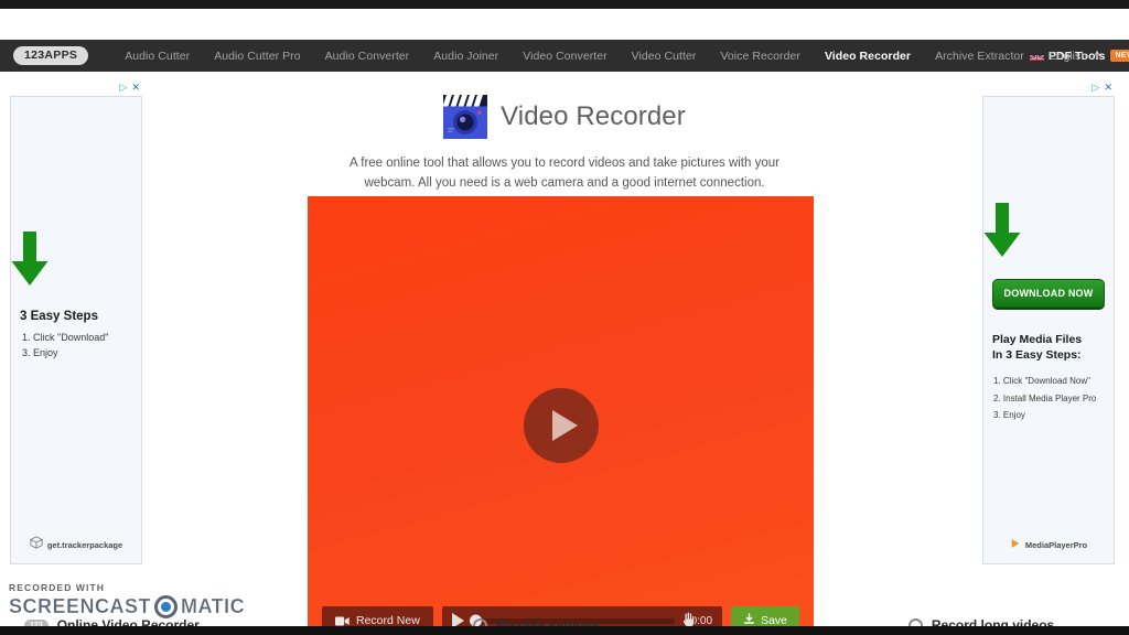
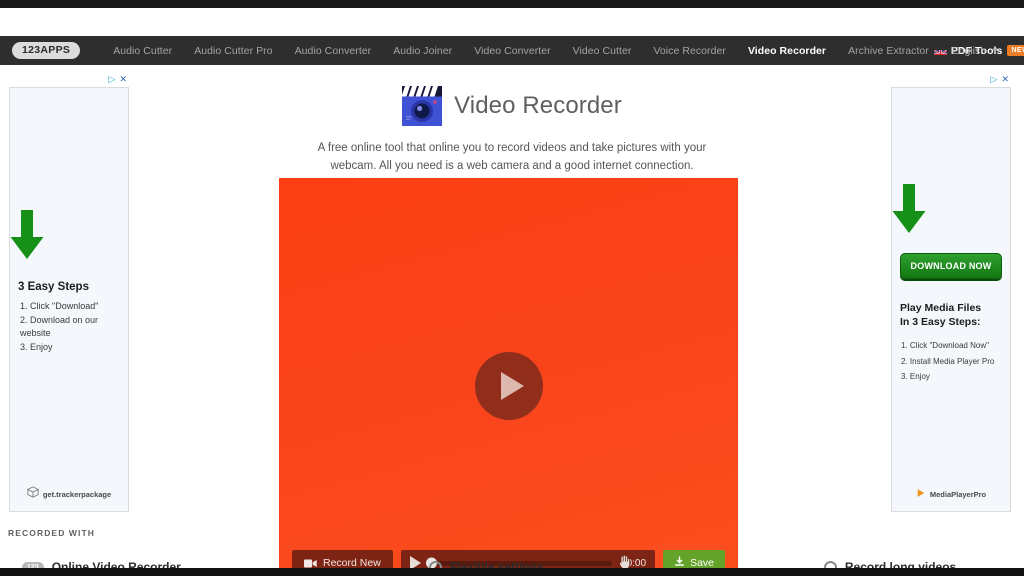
  123APPS
  Audio Cutter
  Audio Cutter Pro
  Audio Converter
  Audio Joiner
  Video Converter
  Video Cutter
  Voice Recorder
  Video Recorder
  Archive Extractor
  PDF Tools
  English
  ▼
  ⋮
  Video Recorder
- A free online tool that allows you to record videos and take pictures with your webcam. All you need is a web camera and a good internet connection.
+ A free online tool that online you to record videos and take pictures with your webcam. All you need is a web camera and a good internet connection.
  Record New
  :00
  Save
  ▷
  ✕
  3 Easy Steps
  1. Click "Download"
+ 2. Download on our website
  3. Enjoy
  get.trackerpackage
  ▷
  ✕
  DOWNLOAD NOW
  Play Media Files
  In 3 Easy Steps:
  1. Click "Download Now"
  2. Install Media Player Pro
  3. Enjoy
  MediaPlayerPro
  RECORDED WITH
- SCREENCAST
- MATIC
  Online Video Recorder
  Flexible settings
  Record long videos
